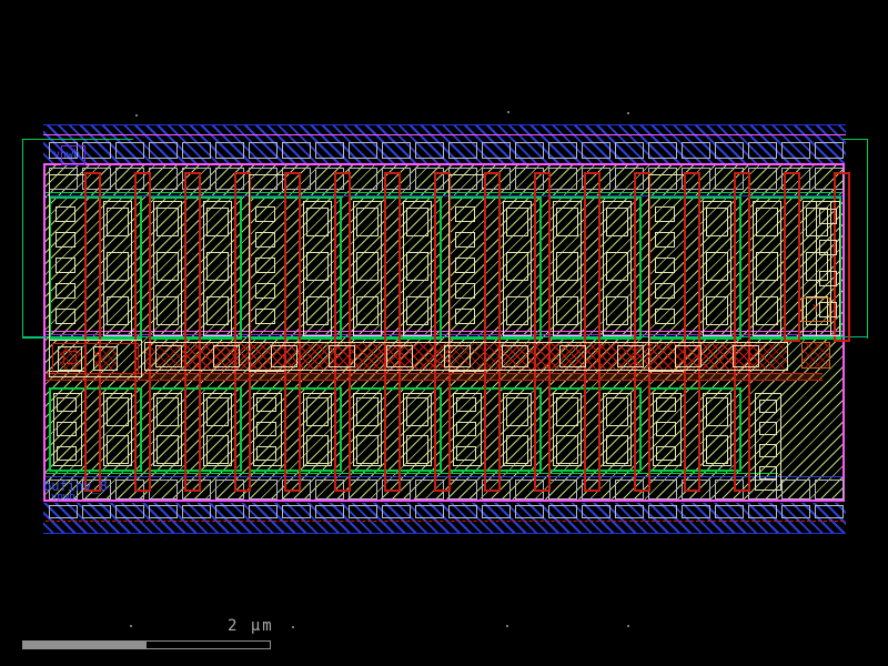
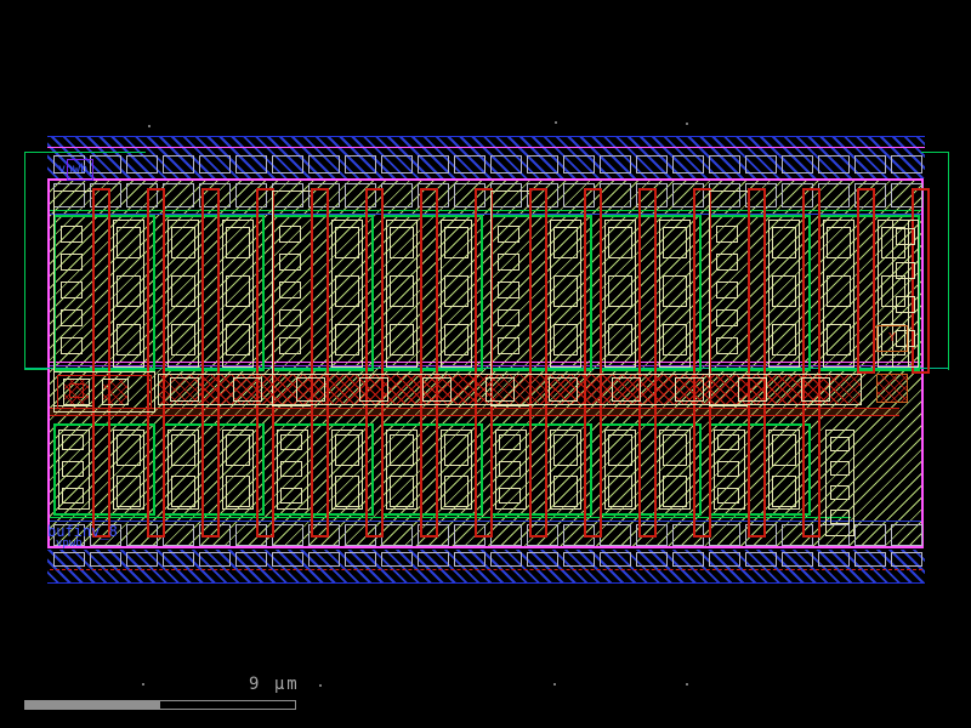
  vnwb
  bufinv_8
  vpwb
  Y
- 2 µm
+ 9 µm
